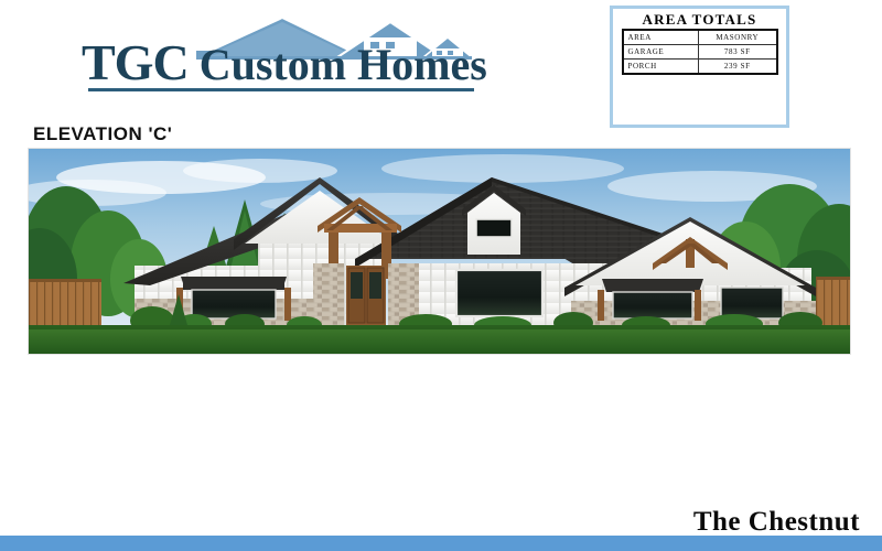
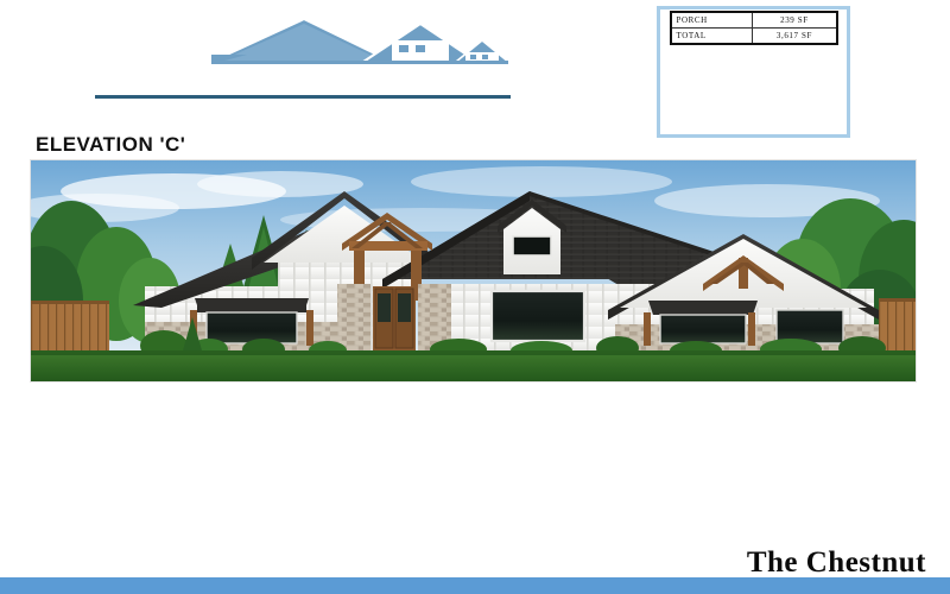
- TGC Custom Homes
- AREA TOTALS
- AREA	MASONRY
- GARAGE	783 SF
  PORCH	239 SF
+ TOTAL	3,617 SF
  ELEVATION 'C'
  The Chestnut
